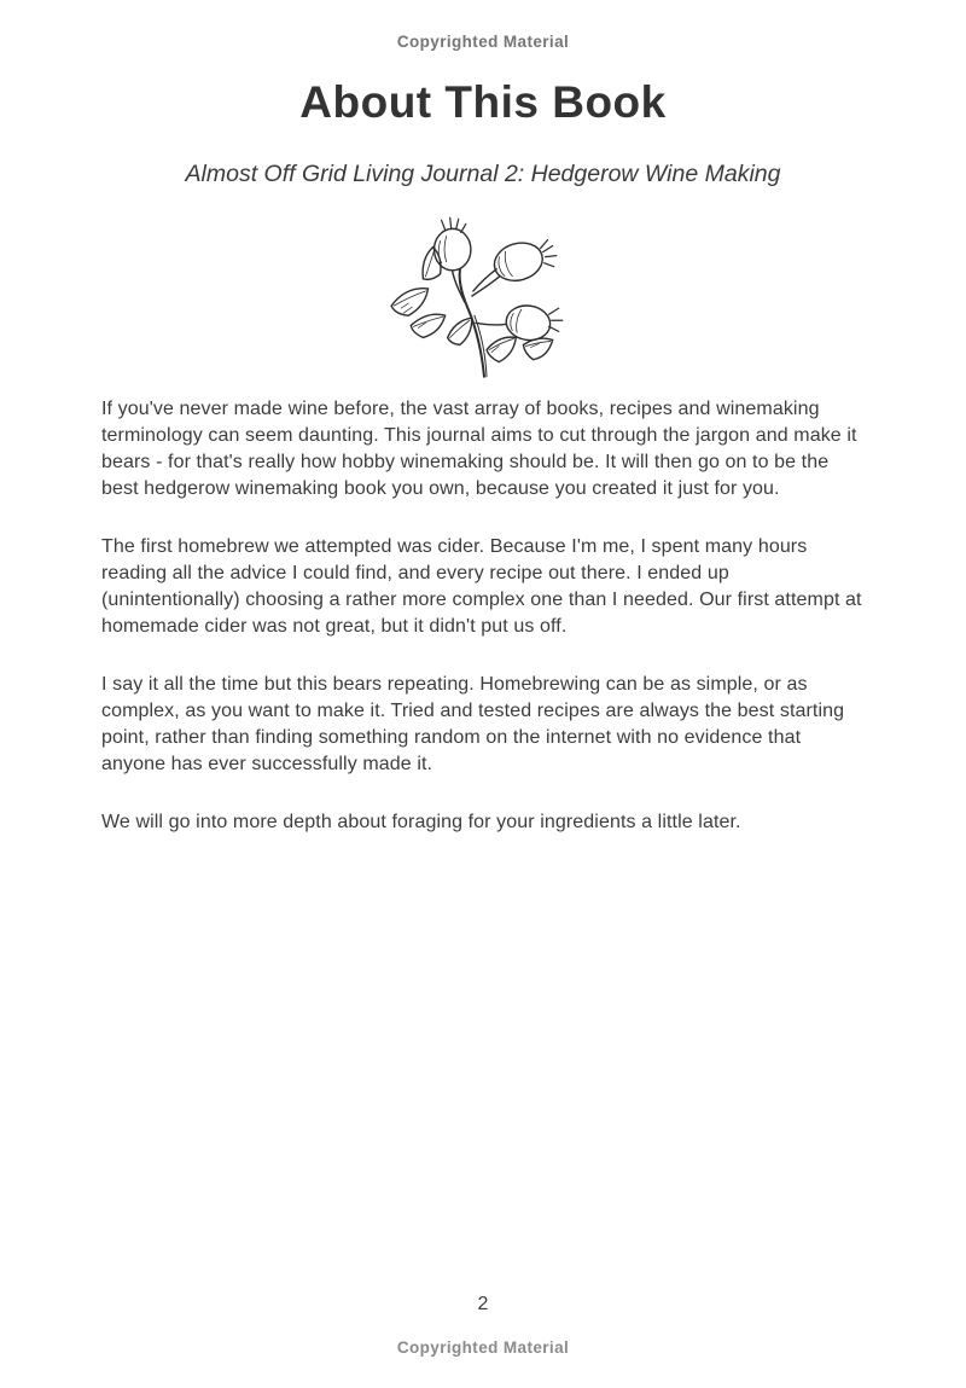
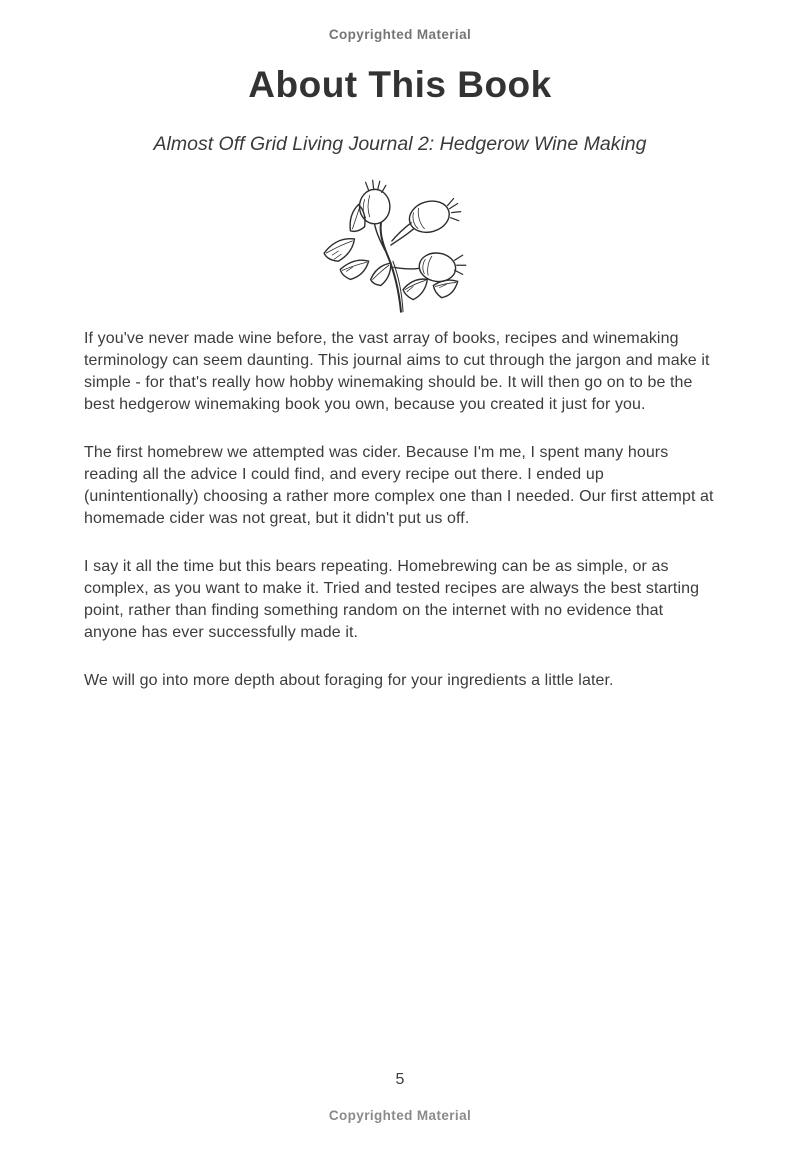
  Copyrighted Material
  About This Book
  Almost Off Grid Living Journal 2: Hedgerow Wine Making
- If you've never made wine before, the vast array of books, recipes and winemaking terminology can seem daunting. This journal aims to cut through the jargon and make it bears - for that's really how hobby winemaking should be. It will then go on to be the best hedgerow winemaking book you own, because you created it just for you.
+ If you've never made wine before, the vast array of books, recipes and winemaking terminology can seem daunting. This journal aims to cut through the jargon and make it simple - for that's really how hobby winemaking should be. It will then go on to be the best hedgerow winemaking book you own, because you created it just for you.
  The first homebrew we attempted was cider. Because I'm me, I spent many hours reading all the advice I could find, and every recipe out there. I ended up (unintentionally) choosing a rather more complex one than I needed. Our first attempt at homemade cider was not great, but it didn't put us off.
  I say it all the time but this bears repeating. Homebrewing can be as simple, or as complex, as you want to make it. Tried and tested recipes are always the best starting point, rather than finding something random on the internet with no evidence that anyone has ever successfully made it.
  We will go into more depth about foraging for your ingredients a little later.
- 2
+ 5
  Copyrighted Material
